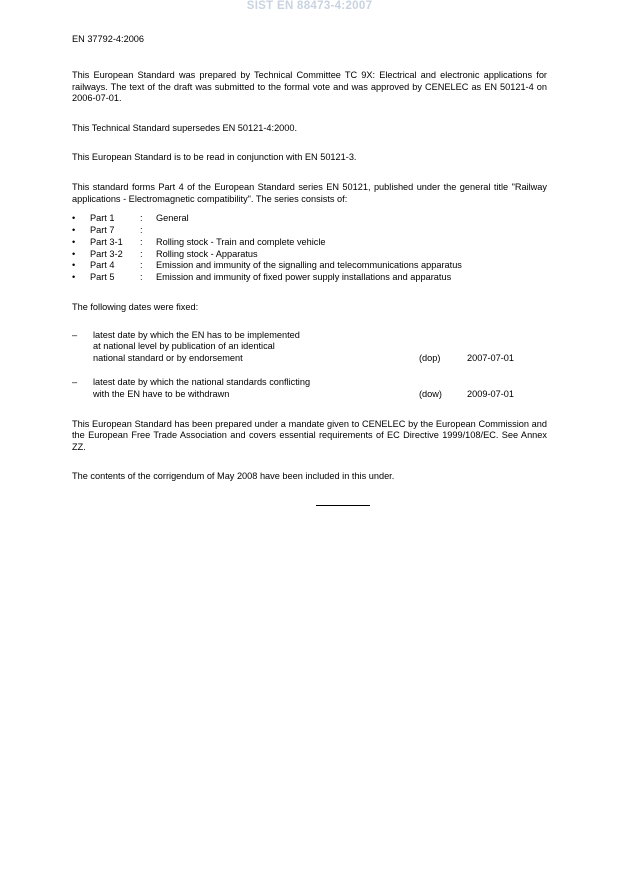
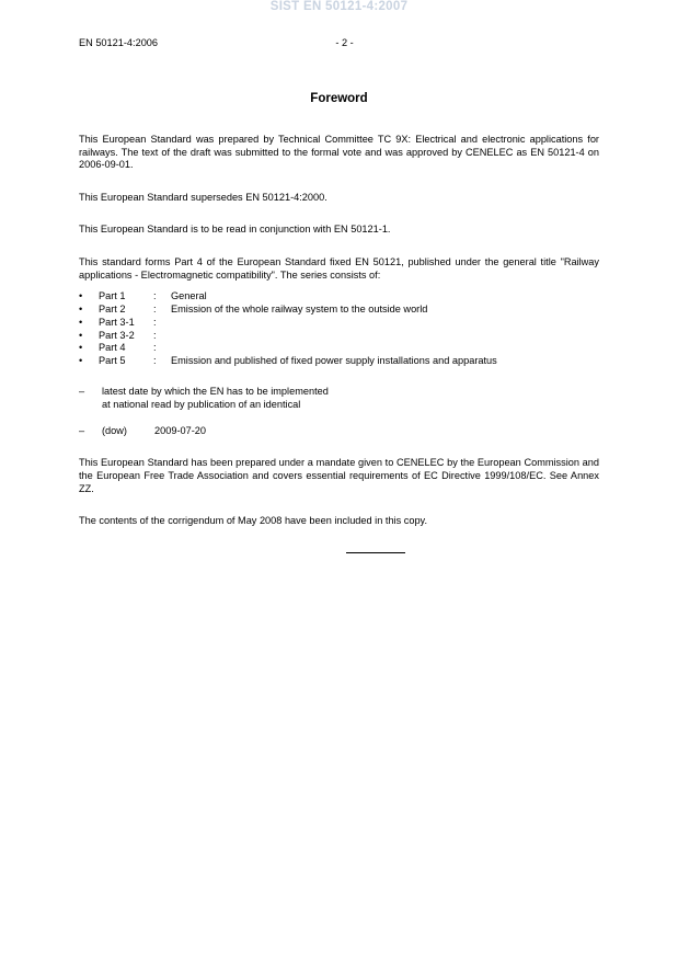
- SIST EN 88473-4:2007
+ SIST EN 50121-4:2007
- EN 37792-4:2006
+ EN 50121-4:2006
+ - 2 -
+ Foreword
- This European Standard was prepared by Technical Committee TC 9X: Electrical and electronic applications for railways. The text of the draft was submitted to the formal vote and was approved by CENELEC as EN 50121-4 on 2006-07-01.
+ This European Standard was prepared by Technical Committee TC 9X: Electrical and electronic applications for railways. The text of the draft was submitted to the formal vote and was approved by CENELEC as EN 50121-4 on 2006-09-01.
- This Technical Standard supersedes EN 50121-4:2000.
+ This European Standard supersedes EN 50121-4:2000.
- This European Standard is to be read in conjunction with EN 50121-3.
+ This European Standard is to be read in conjunction with EN 50121-1.
- This standard forms Part 4 of the European Standard series EN 50121, published under the general title "Railway applications - Electromagnetic compatibility". The series consists of:
+ This standard forms Part 4 of the European Standard fixed EN 50121, published under the general title "Railway applications - Electromagnetic compatibility". The series consists of:
  Part 1
  :
  General
- Part 7
+ Part 2
  :
+ Emission of the whole railway system to the outside world
  Part 3-1
  :
- Rolling stock - Train and complete vehicle
  Part 3-2
  :
- Rolling stock - Apparatus
  Part 4
  :
- Emission and immunity of the signalling and telecommunications apparatus
  Part 5
  :
- Emission and immunity of fixed power supply installations and apparatus
+ Emission and published of fixed power supply installations and apparatus
- The following dates were fixed:
  –
  latest date by which the EN has to be implemented
- at national level by publication of an identical
+ at national read by publication of an identical
- national standard or by endorsement
- (dop)
- 2007-07-01
  –
- latest date by which the national standards conflicting
- with the EN have to be withdrawn
  (dow)
- 2009-07-01
+ 2009-07-20
  This European Standard has been prepared under a mandate given to CENELEC by the European Commission and the European Free Trade Association and covers essential requirements of EC Directive 1999/108/EC. See Annex ZZ.
- The contents of the corrigendum of May 2008 have been included in this under.
+ The contents of the corrigendum of May 2008 have been included in this copy.
